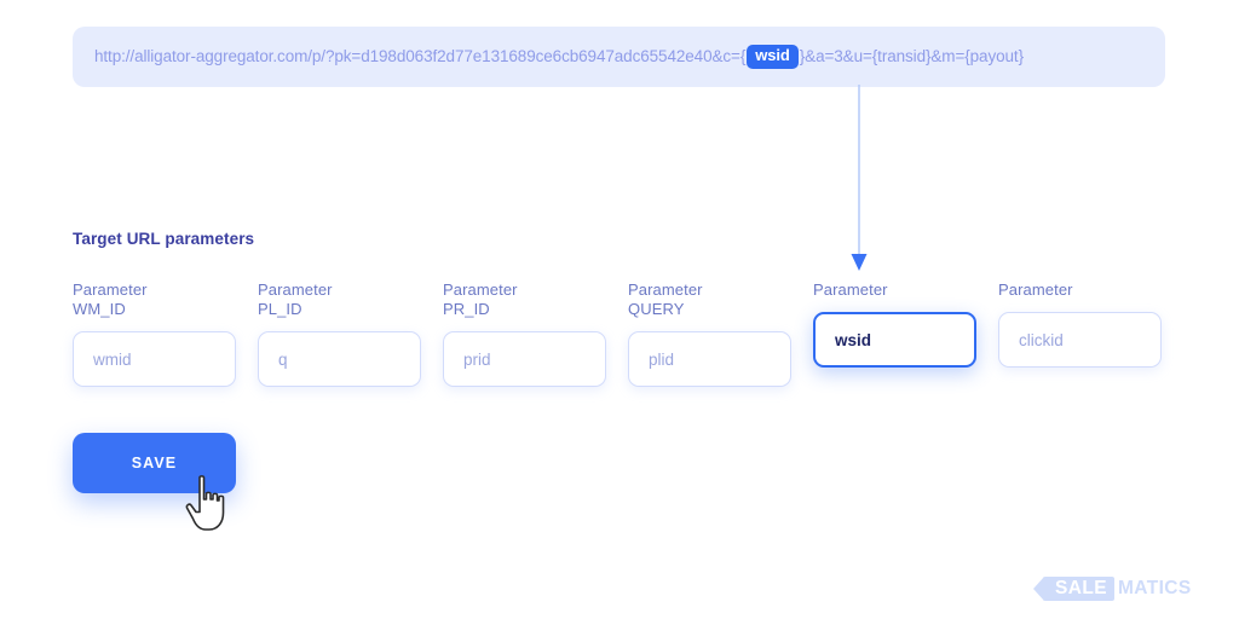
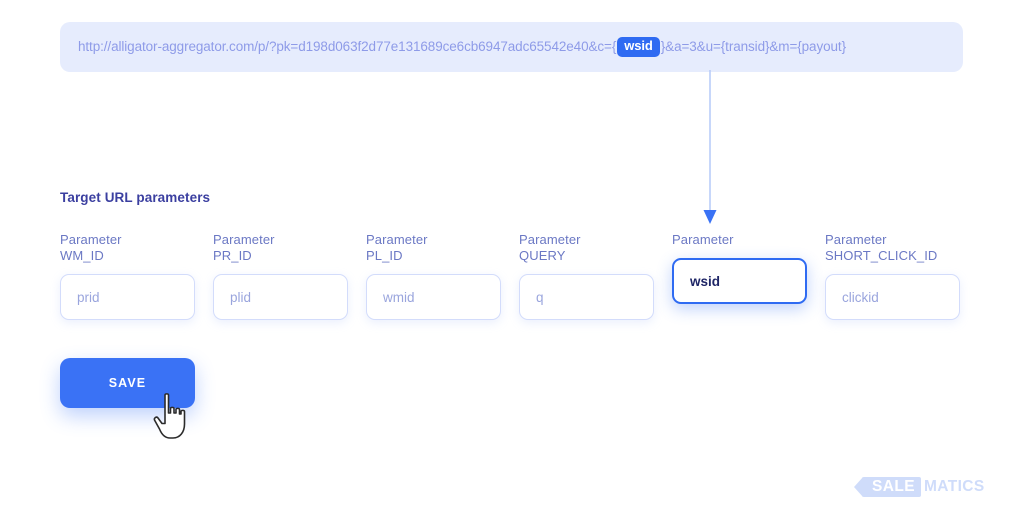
  http://alligator-aggregator.com/p/?pk=d198d063f2d77e131689ce6cb6947adc65542e40&c={
  wsid
  }&a=3&u={transid}&m={payout}
  Target URL parameters
  Parameter
  WM_ID
- wmid
+ prid
  Parameter
- PL_ID
+ PR_ID
- q
+ plid
  Parameter
- PR_ID
+ PL_ID
- prid
+ wmid
  Parameter
  QUERY
- plid
+ q
  Parameter
  wsid
  Parameter
+ SHORT_CLICK_ID
  clickid
  SAVE
  SALE
  MATICS
